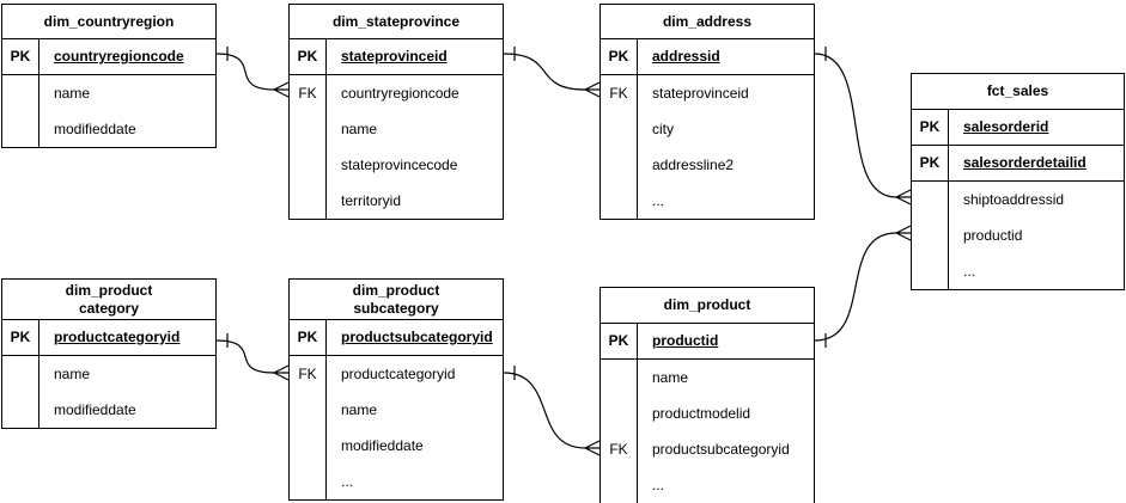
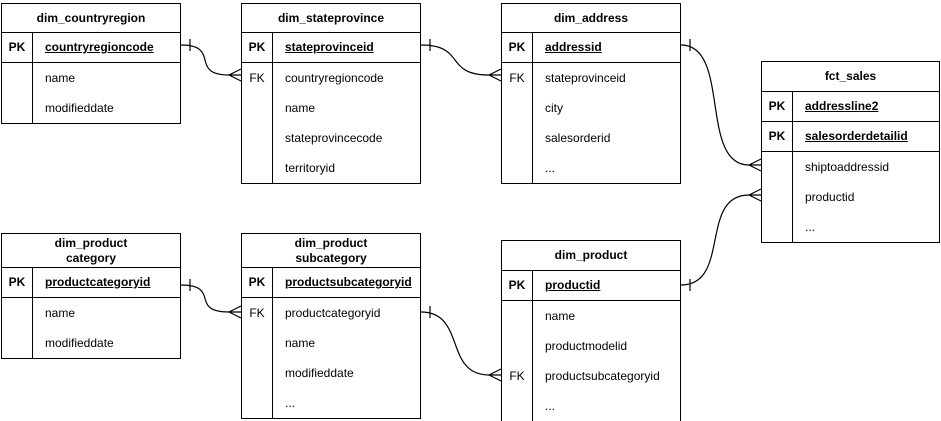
  dim_countryregion
  PK
  countryregioncode
  name
  modifieddate
  dim_stateprovince
  PK
  stateprovinceid
  FK
  countryregioncode
  name
  stateprovincecode
  territoryid
  dim_address
  PK
  addressid
  FK
  stateprovinceid
  city
- addressline2
+ salesorderid
  ...
  fct_sales
  PK
- salesorderid
+ addressline2
  PK
  salesorderdetailid
  shiptoaddressid
  productid
  ...
  dim_product
  category
  PK
  productcategoryid
  name
  modifieddate
  dim_product
  subcategory
  PK
  productsubcategoryid
  FK
  productcategoryid
  name
  modifieddate
  ...
  dim_product
  PK
  productid
  name
  productmodelid
  FK
  productsubcategoryid
  ...
